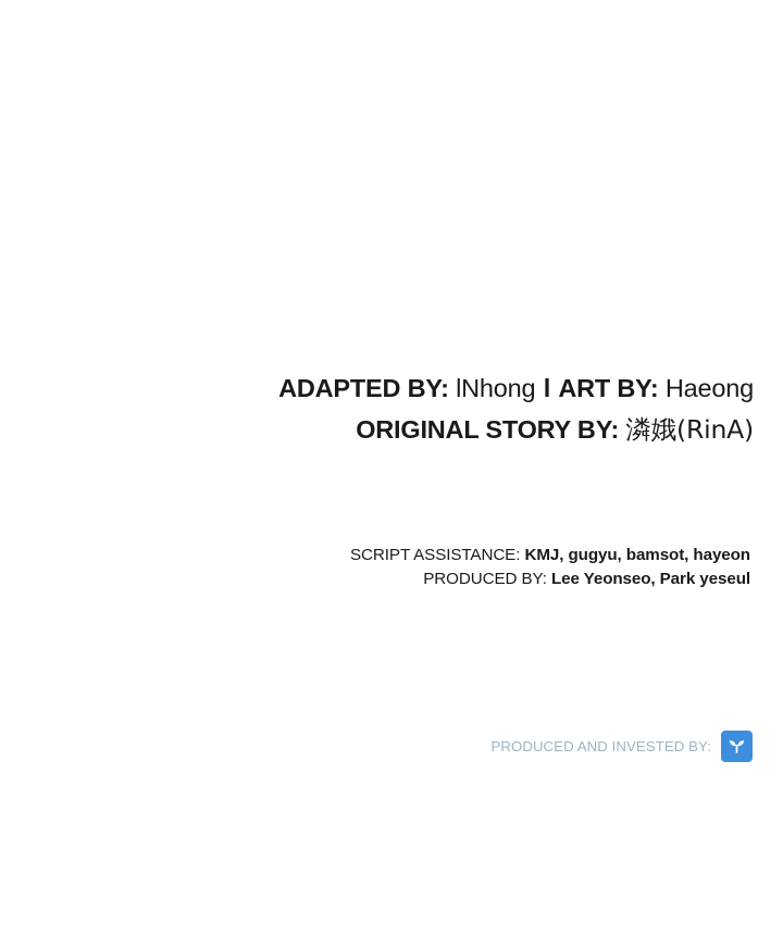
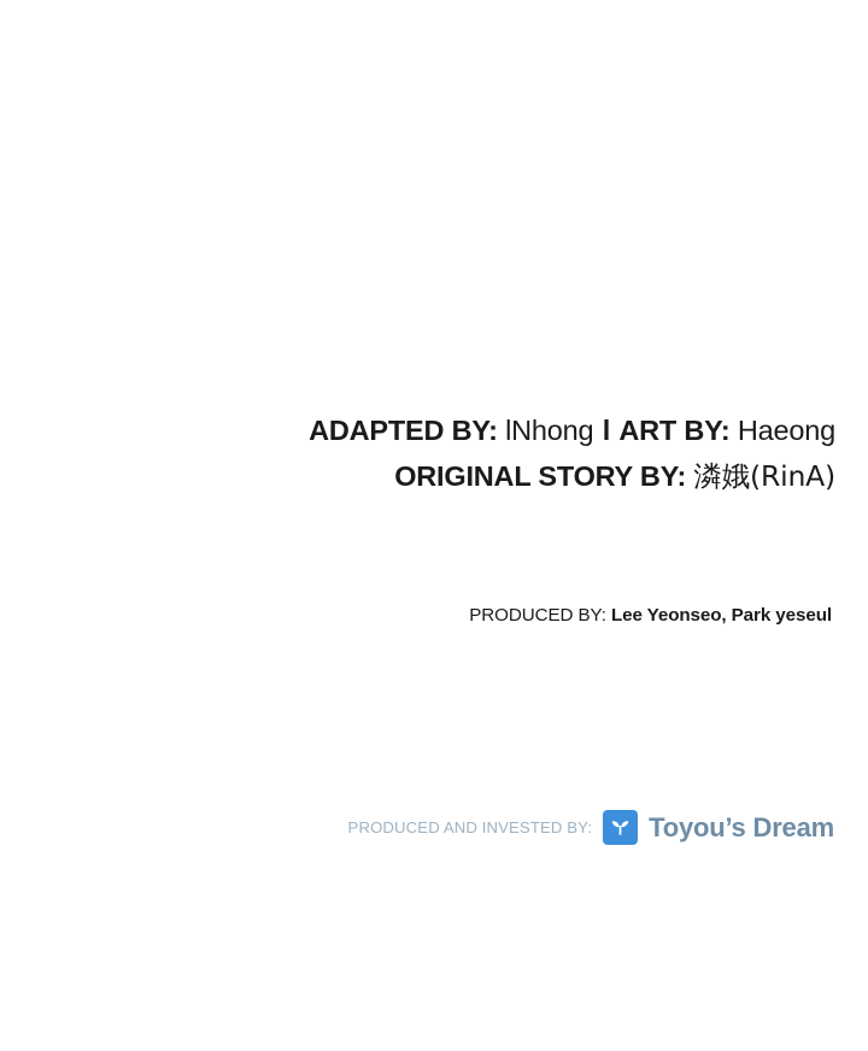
  ADAPTED BY: lNhong l ART BY: Haeong
  ORIGINAL STORY BY: 潾娥(RinA)
- SCRIPT ASSISTANCE: KMJ, gugyu, bamsot, hayeon
  PRODUCED BY: Lee Yeonseo, Park yeseul
  PRODUCED AND INVESTED BY:
+ Toyou’s Dream
